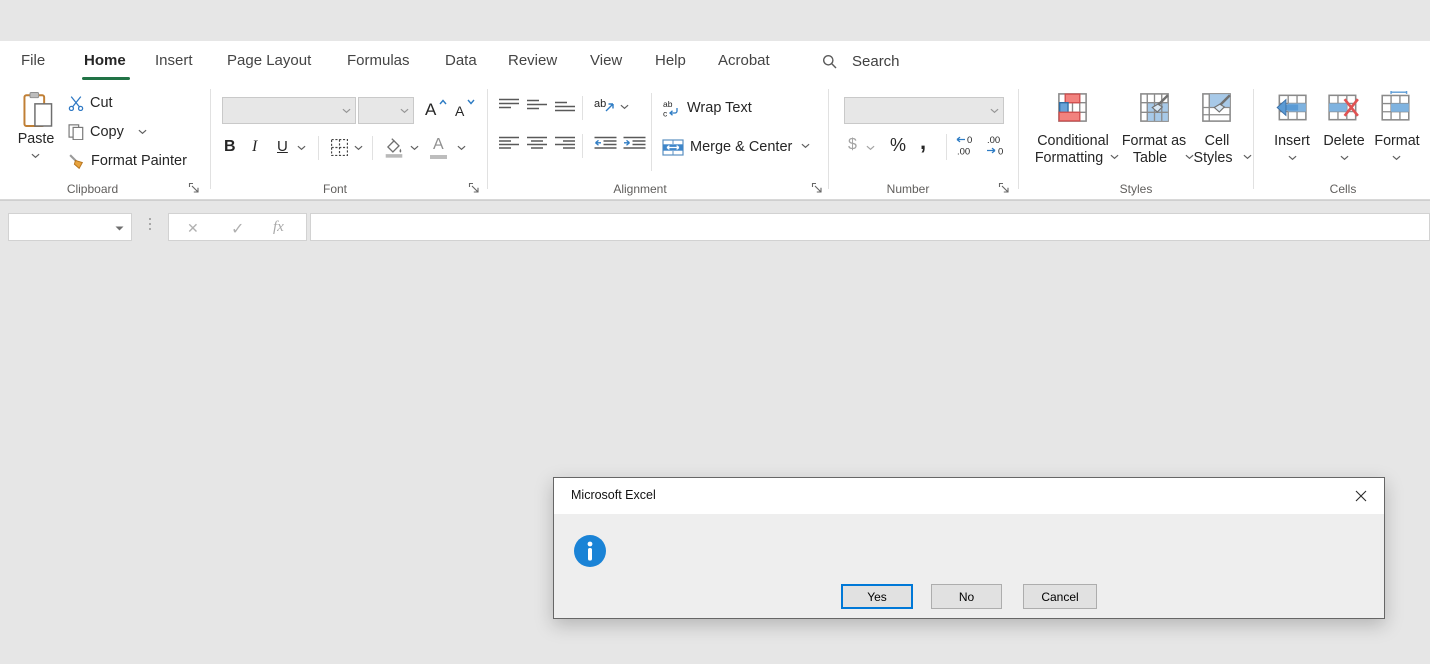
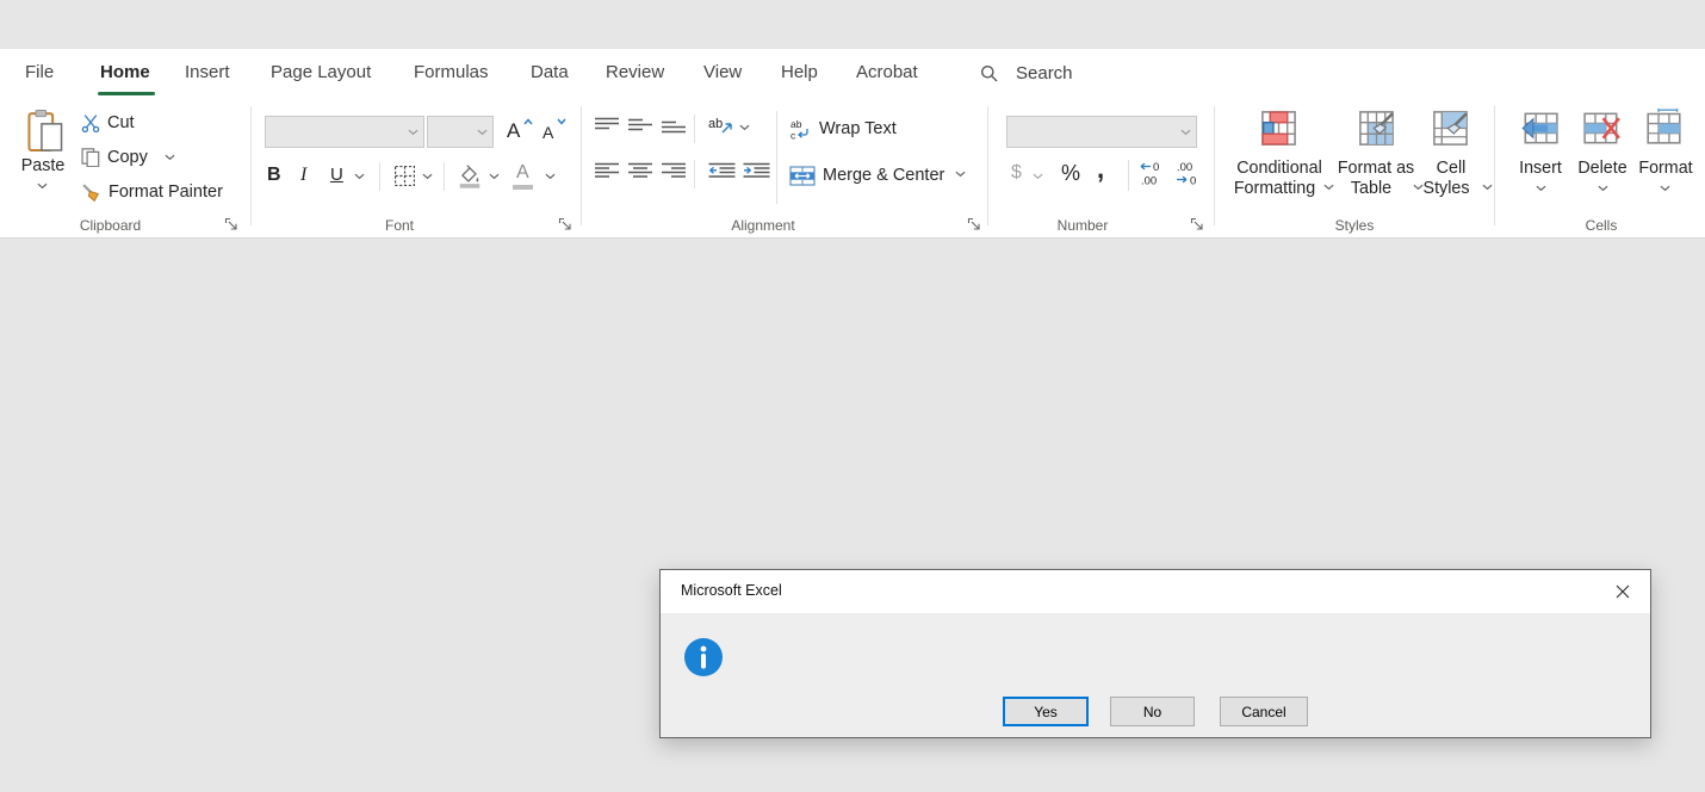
  File
  Home
  Insert
  Page Layout
  Formulas
  Data
  Review
  View
  Help
  Acrobat
  Search
  Paste
  Cut
  Copy
  Format Painter
  Clipboard
  A
  A
  B
  I
  U
  A
  Font
  ab
  ab
  c
  Wrap Text
  Merge & Center
  Alignment
  $
  %
  ,
  0
  .00
  .00
  0
  Number
  Conditional
  Formatting
  Format as
  Table
  Cell
  Styles
  Styles
  Insert
  Delete
  Format
  Cells
- ✕
- ✓
- fx
  Microsoft Excel
  Yes
  No
  Cancel
